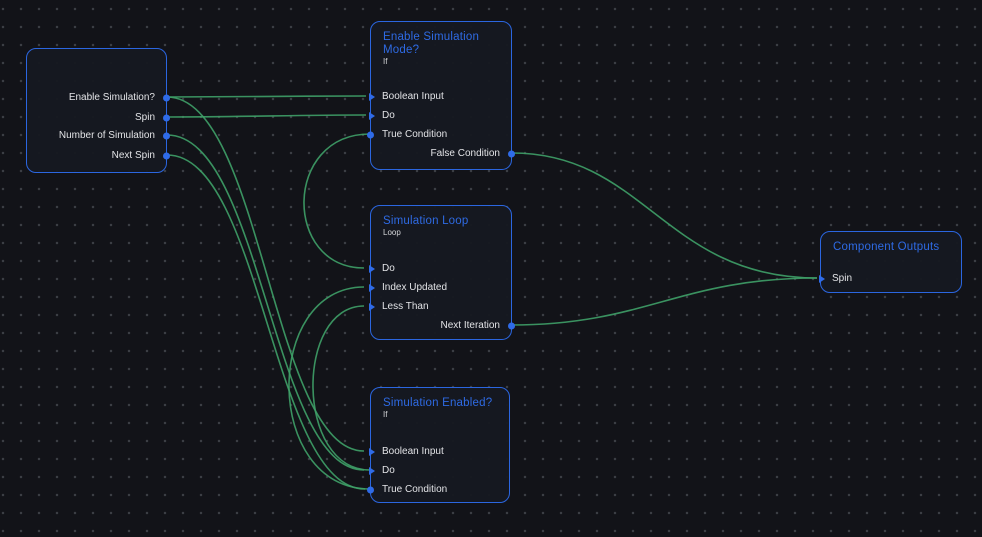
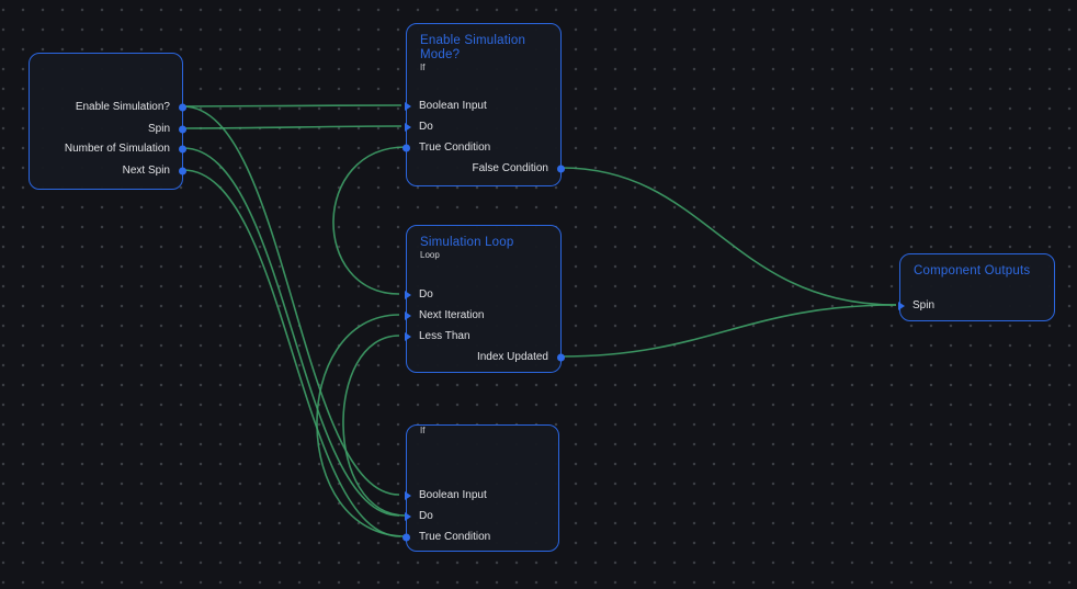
  Enable Simulation?
  Spin
  Number of Simulation
  Next Spin
  Enable Simulation Mode?
  If
  Boolean Input
  Do
  True Condition
  False Condition
  Simulation Loop
  Loop
  Do
- Index Updated
+ Next Iteration
  Less Than
- Next Iteration
+ Index Updated
- Simulation Enabled?
  If
  Boolean Input
  Do
  True Condition
  Component Outputs
  Spin
